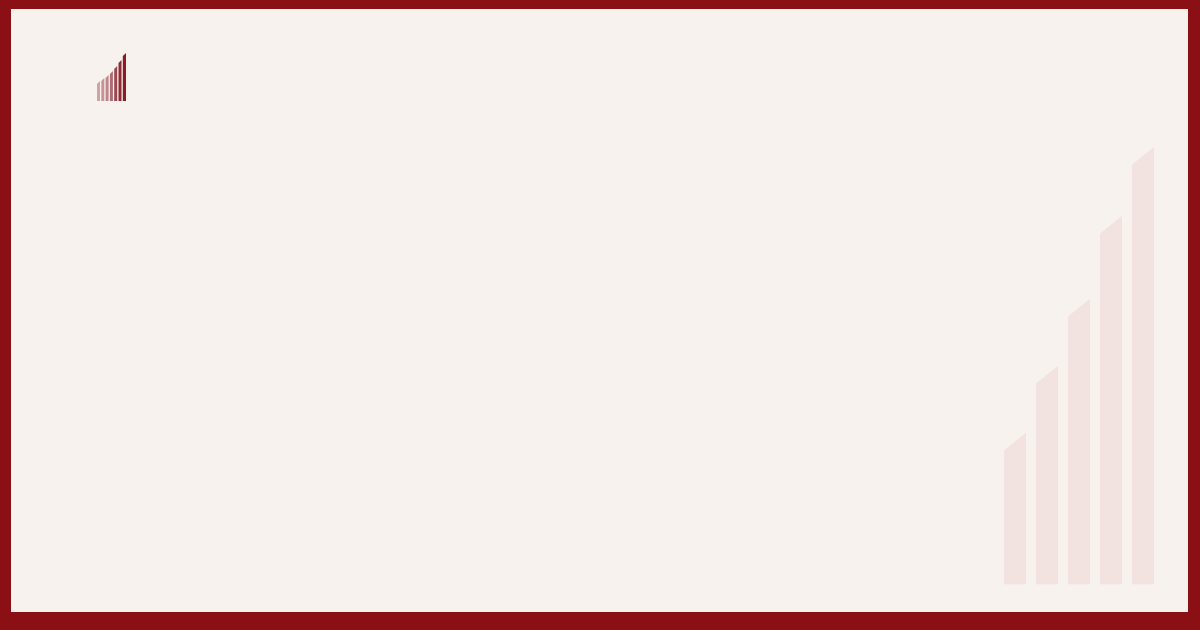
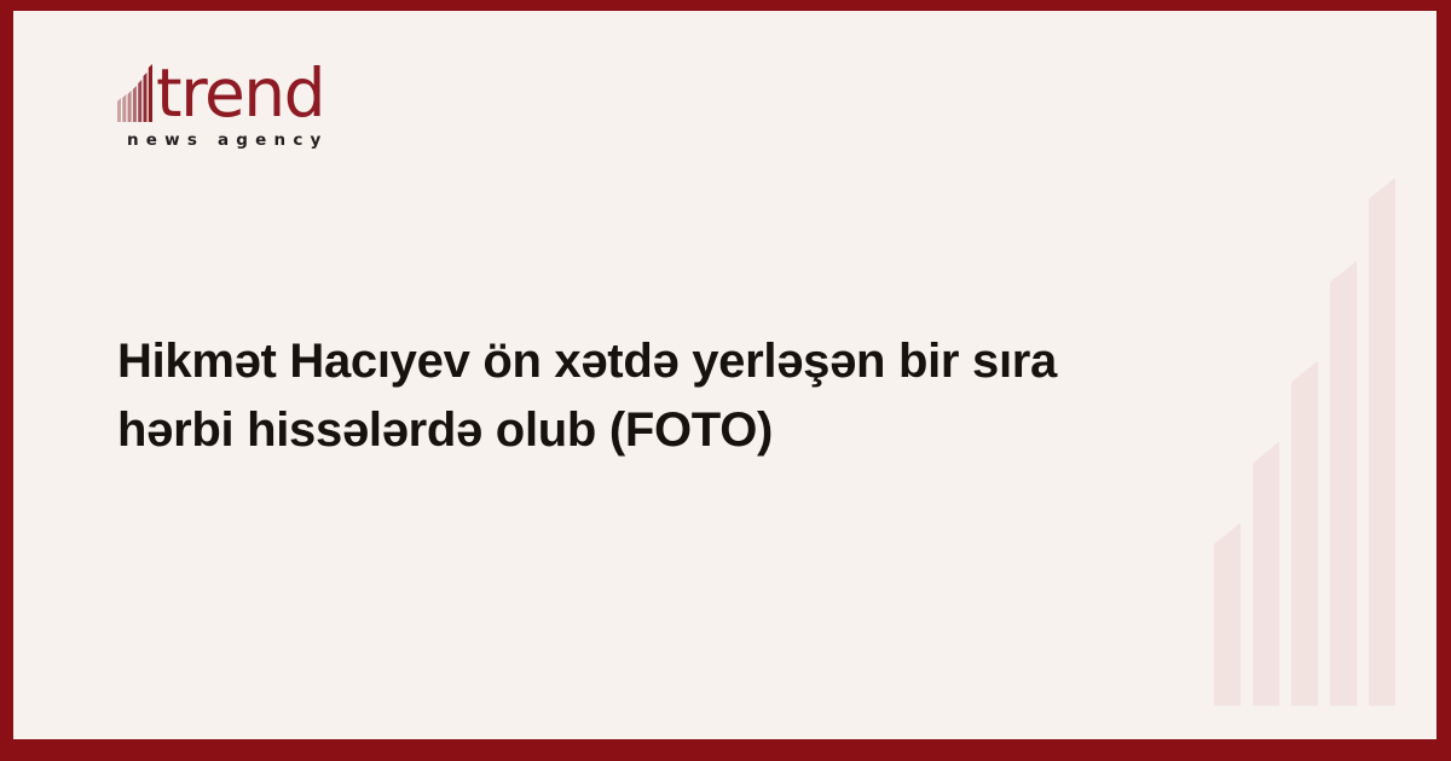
+ trend
+ news agency
+ Hikmət Hacıyev ön xətdə yerləşən bir sıra hərbi hissələrdə olub (FOTO)
